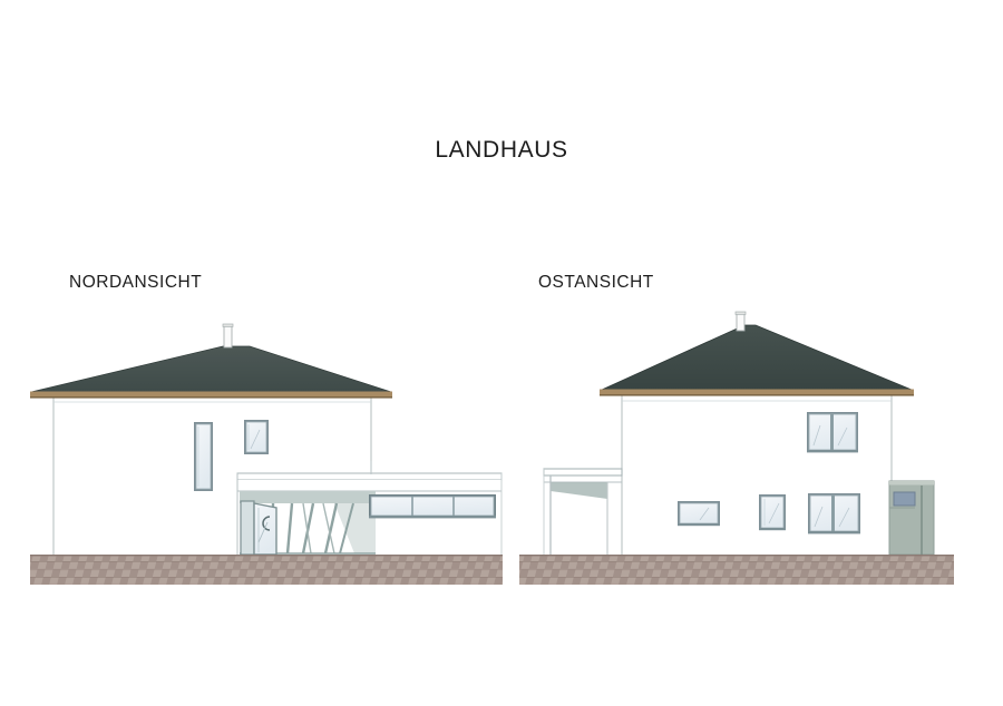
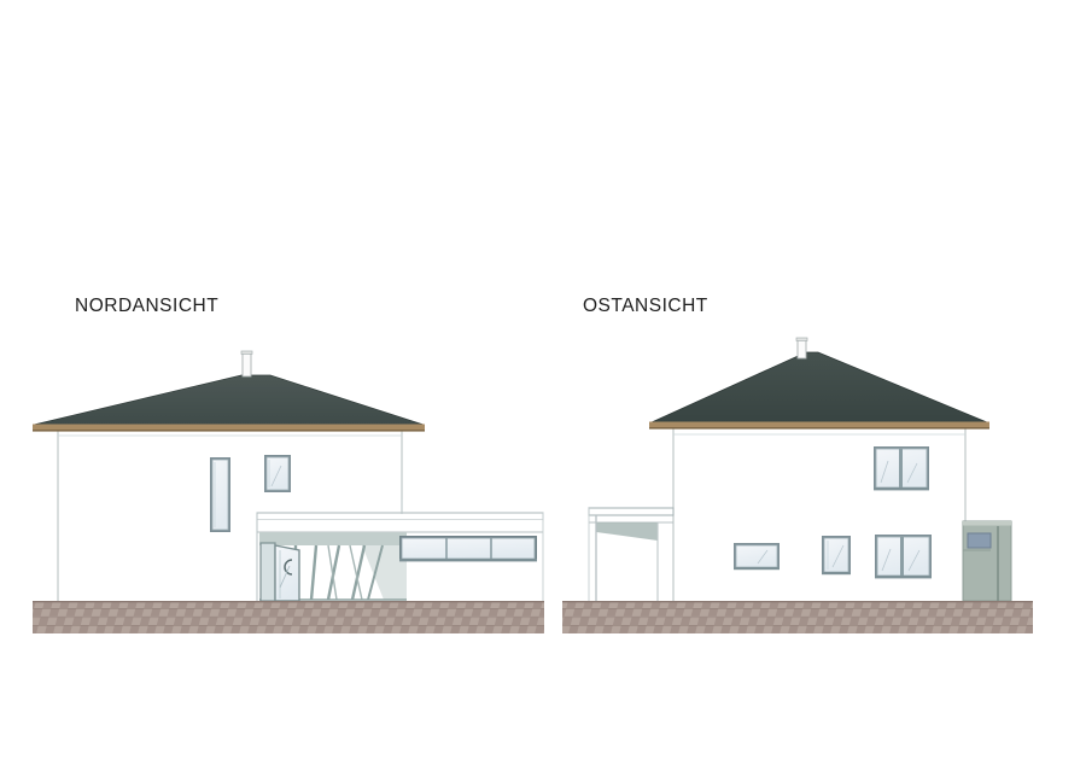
- LANDHAUS
  NORDANSICHT
  OSTANSICHT
